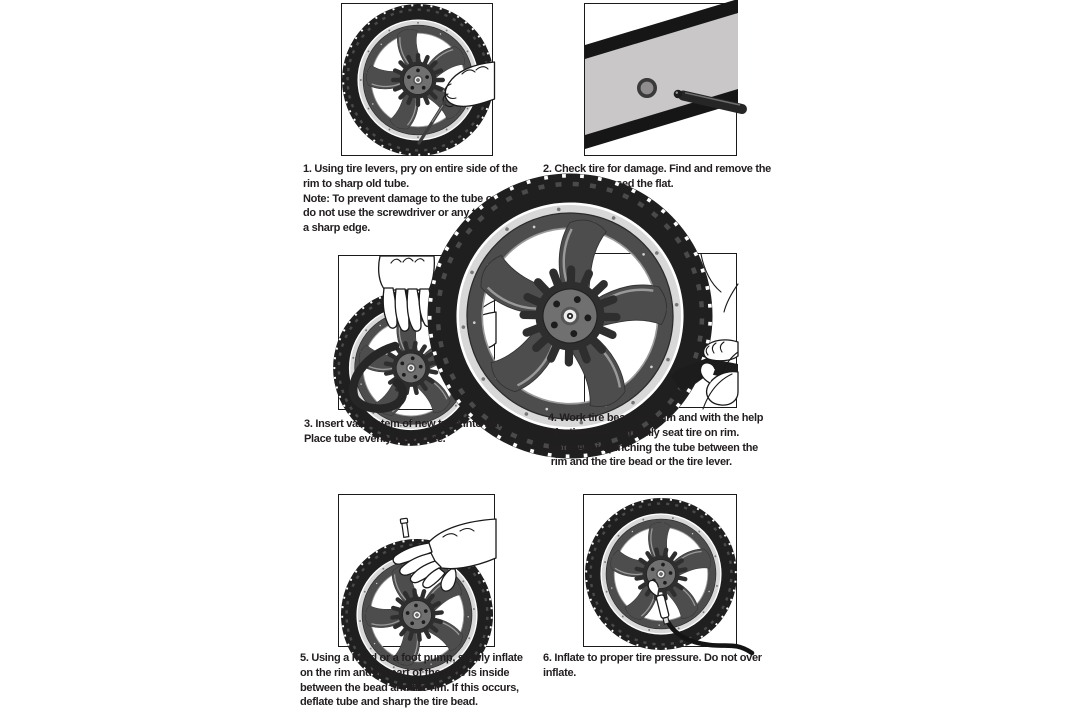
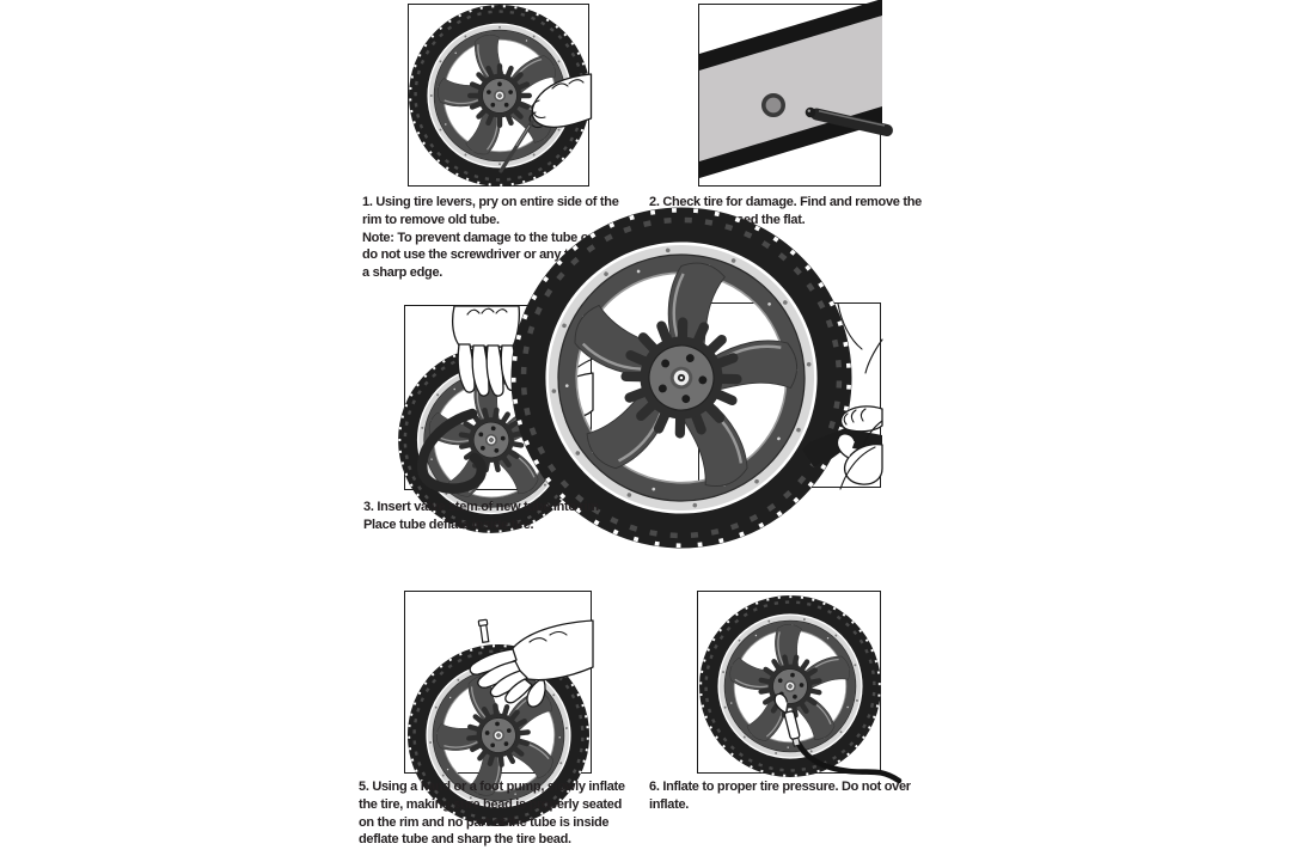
  1. Using tire levers, pry on entire side of the
- rim to sharp old tube.
+ rim to remove old tube.
  Note: To prevent damage to the tube o
  do not use the screwdriver or any
  a sharp edge.
  2. Check tire for damage. Find and remove the
  3. Insert valve stem of new tube into rim
- Place tube evenly inside tire.
+ Place tube deflate inside tire.
- 4. Work tire bead onto rim and with the help
- of a tire lever, carefully seat tire on rim.
- Note: Avoid pinching the tube between the
- rim and the tire bead or the tire lever.
  5. Using a hand or a foot pump, slowly inflate
+ the tire, making sure bead is properly seated
  on the rim and no part of the tube is inside
- between the bead and the rim. If this occurs,
  deflate tube and sharp the tire bead.
  6. Inflate to proper tire pressure. Do not over
  inflate.
